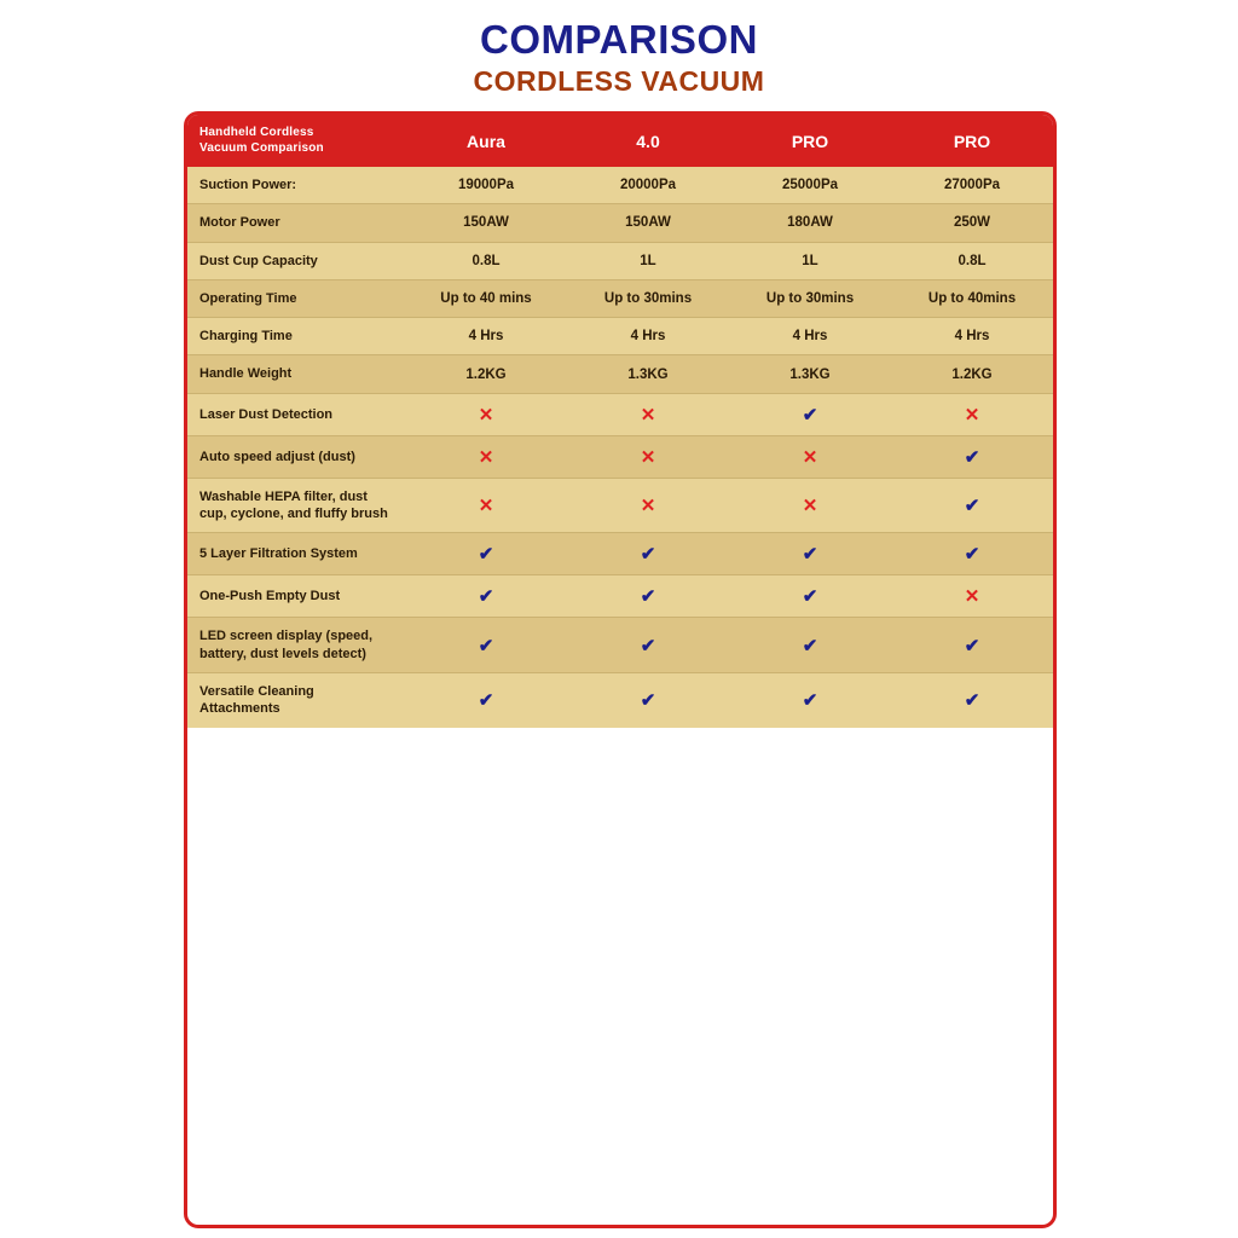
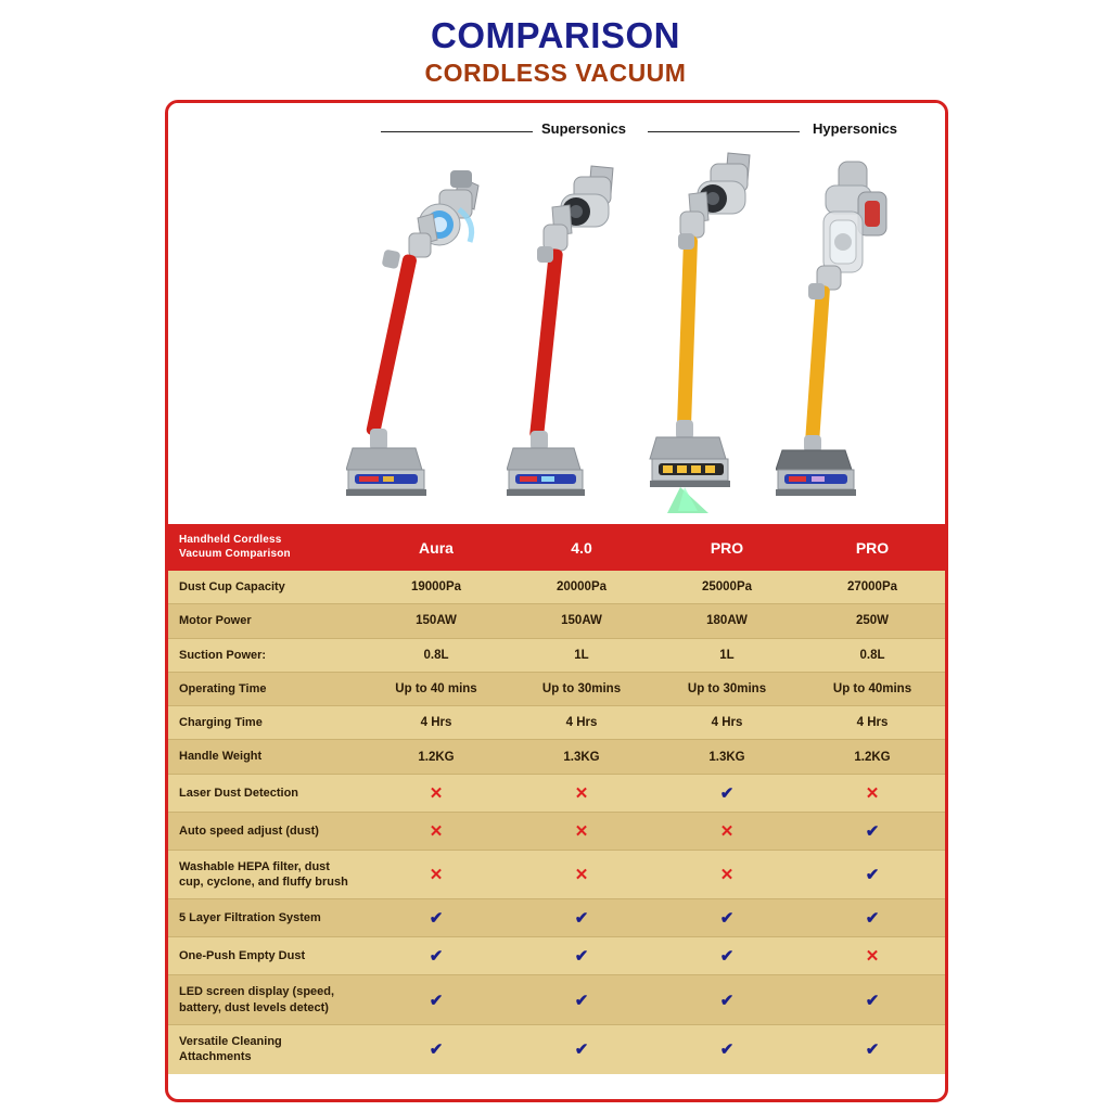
  COMPARISON
  CORDLESS VACUUM
+ Supersonics
+ Hypersonics
  Handheld Cordless Vacuum Comparison	Aura	4.0	PRO	PRO
- Suction Power:	19000Pa	20000Pa	25000Pa	27000Pa
+ Dust Cup Capacity	19000Pa	20000Pa	25000Pa	27000Pa
  Motor Power	150AW	150AW	180AW	250W
- Dust Cup Capacity	0.8L	1L	1L	0.8L
+ Suction Power:	0.8L	1L	1L	0.8L
  Operating Time	Up to 40 mins	Up to 30mins	Up to 30mins	Up to 40mins
  Charging Time	4 Hrs	4 Hrs	4 Hrs	4 Hrs
  Handle Weight	1.2KG	1.3KG	1.3KG	1.2KG
  Laser Dust Detection	✕	✕	✔	✕
  Auto speed adjust (dust)	✕	✕	✕	✔
  Washable HEPA filter, dust cup, cyclone, and fluffy brush	✕	✕	✕	✔
  5 Layer Filtration System	✔	✔	✔	✔
  One-Push Empty Dust	✔	✔	✔	✕
  LED screen display (speed, battery, dust levels detect)	✔	✔	✔	✔
  Versatile Cleaning Attachments	✔	✔	✔	✔
